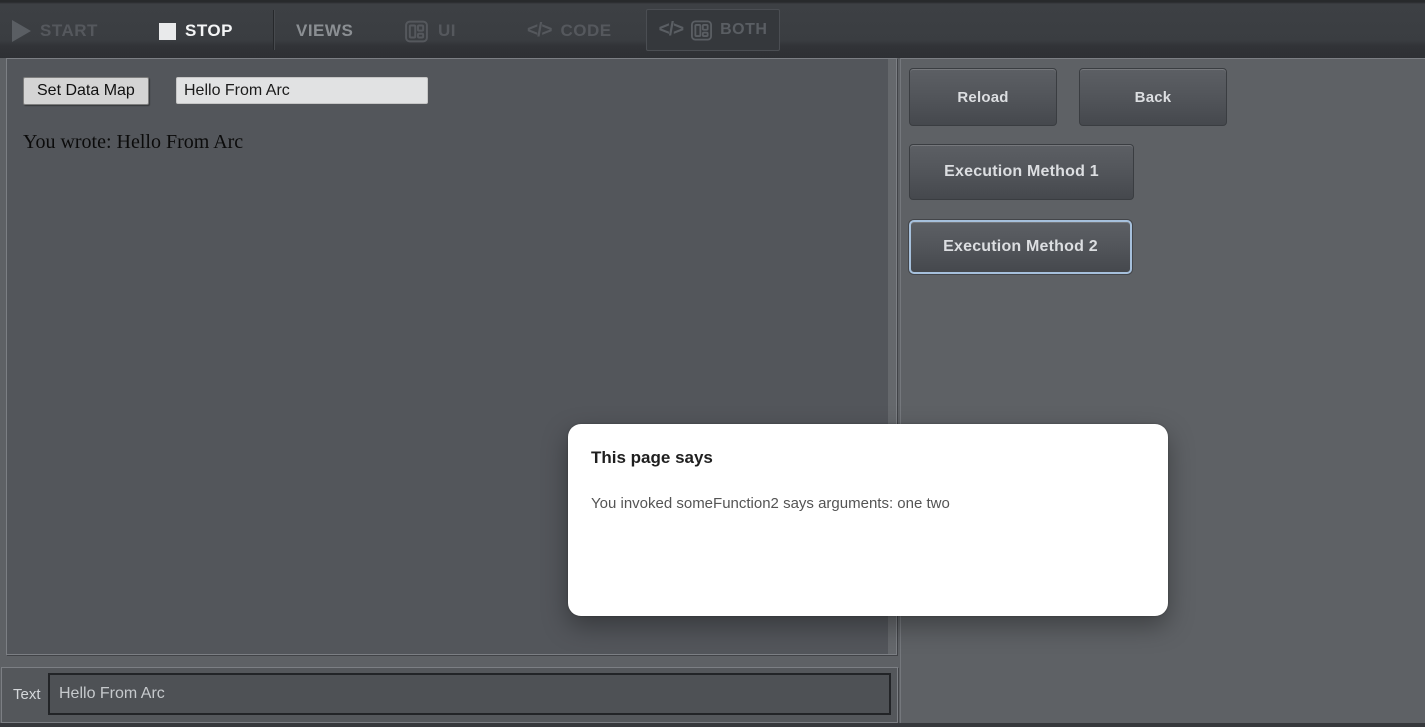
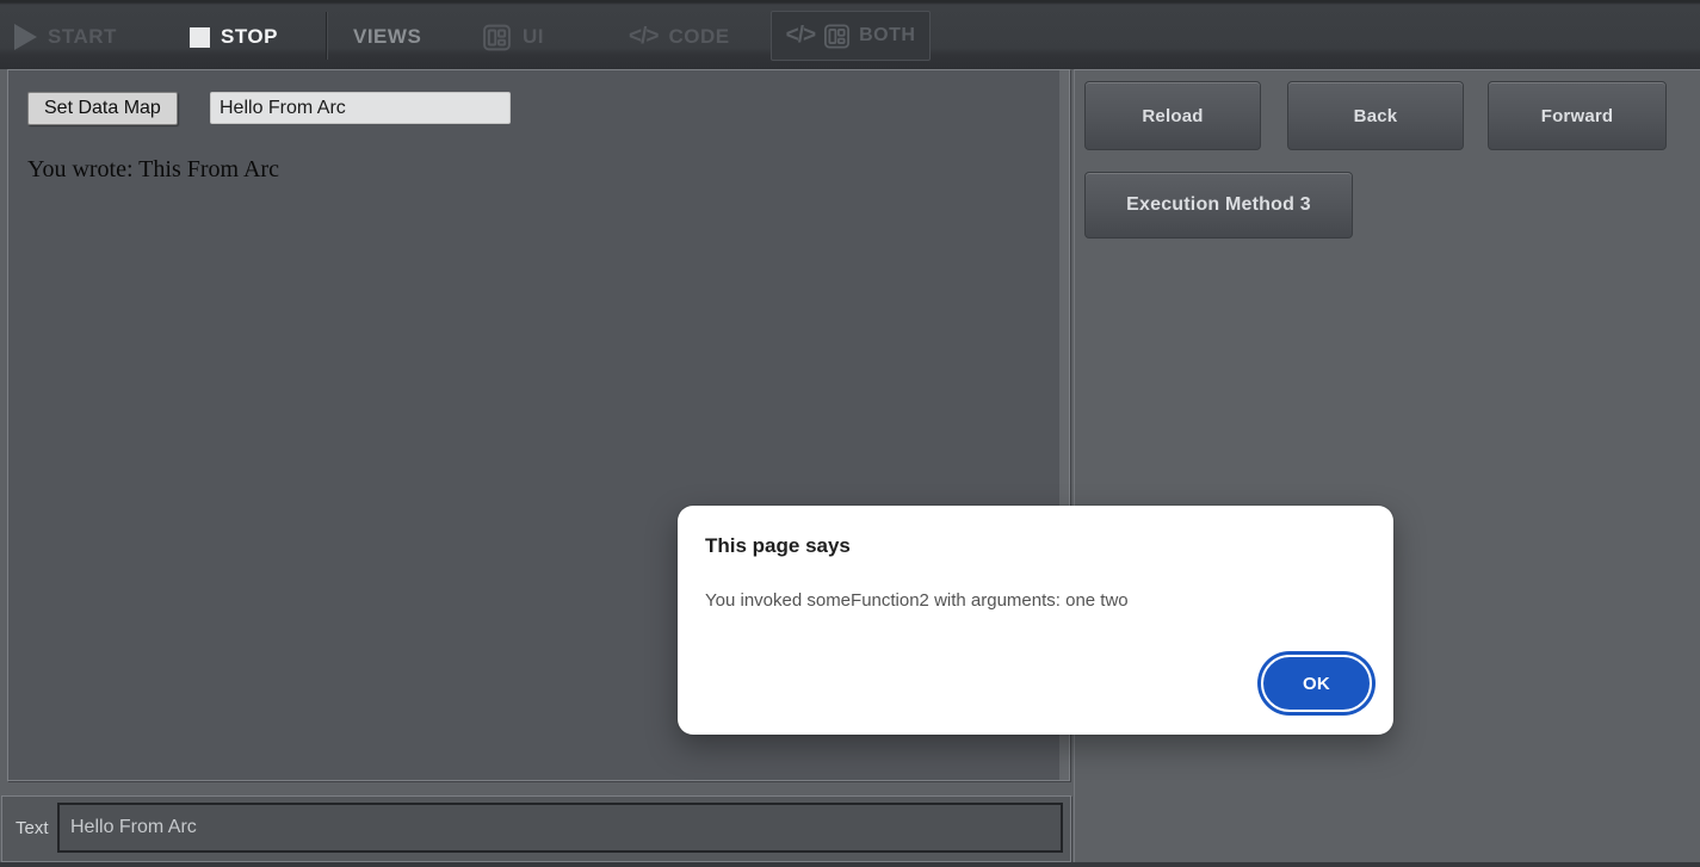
  START
  STOP
  VIEWS
  UI
  </>
  CODE
  </>
  BOTH
  Set Data Map
  Hello From Arc
- You wrote: Hello From Arc
+ You wrote: This From Arc
  Reload
  Back
+ Forward
- Execution Method 1
+ Execution Method 3
- Execution Method 2
  Text
  Hello From Arc
  This page says
- You invoked someFunction2 says arguments: one two
+ You invoked someFunction2 with arguments: one two
+ OK
